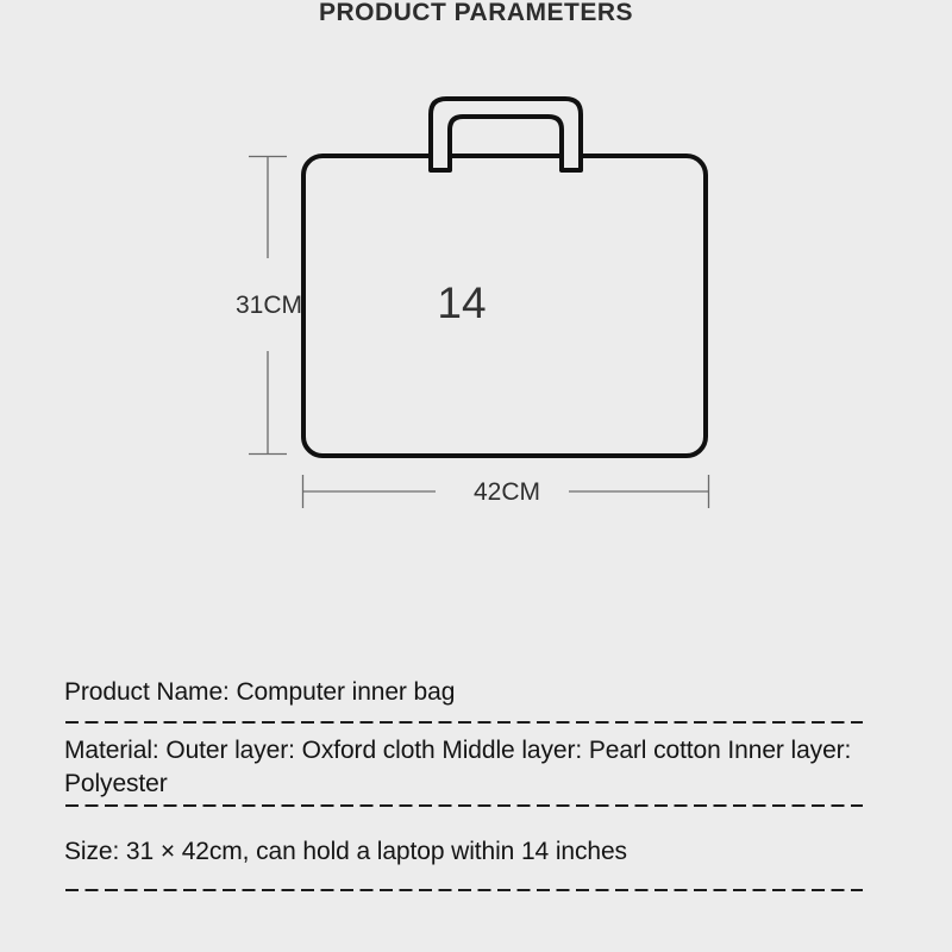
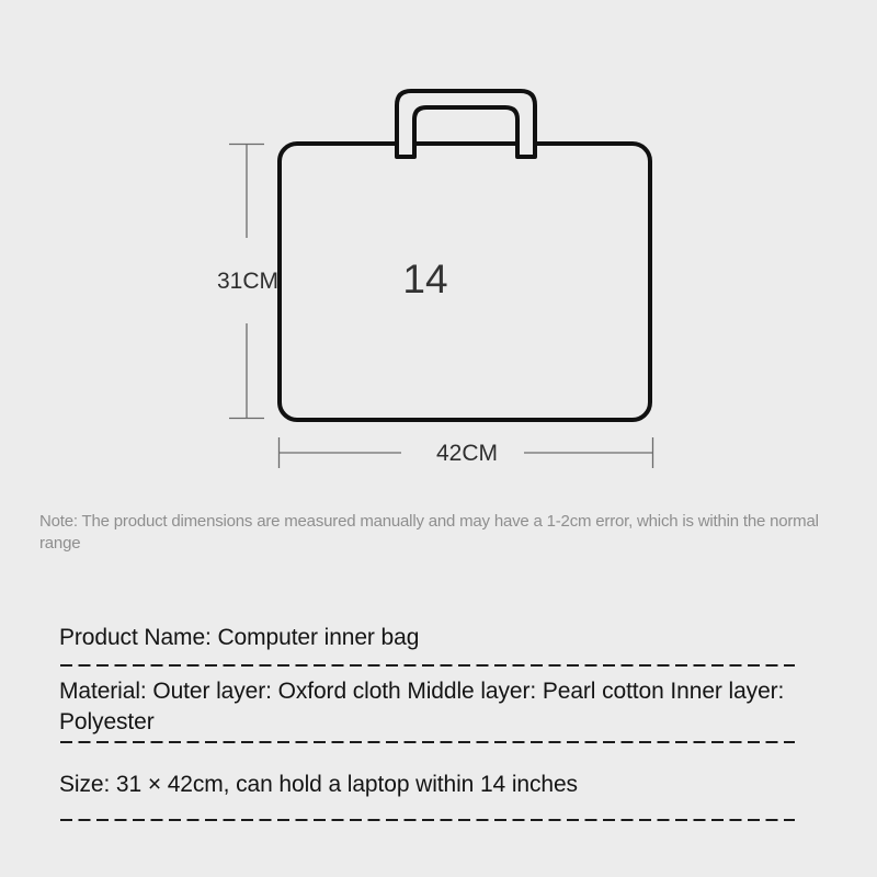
- PRODUCT PARAMETERS
  14
  31CM
  42CM
+ Note: The product dimensions are measured manually and may have a 1-2cm error, which is within the normal range
  Product Name: Computer inner bag
  Material: Outer layer: Oxford cloth Middle layer: Pearl cotton Inner layer: Polyester
  Size: 31 × 42cm, can hold a laptop within 14 inches
